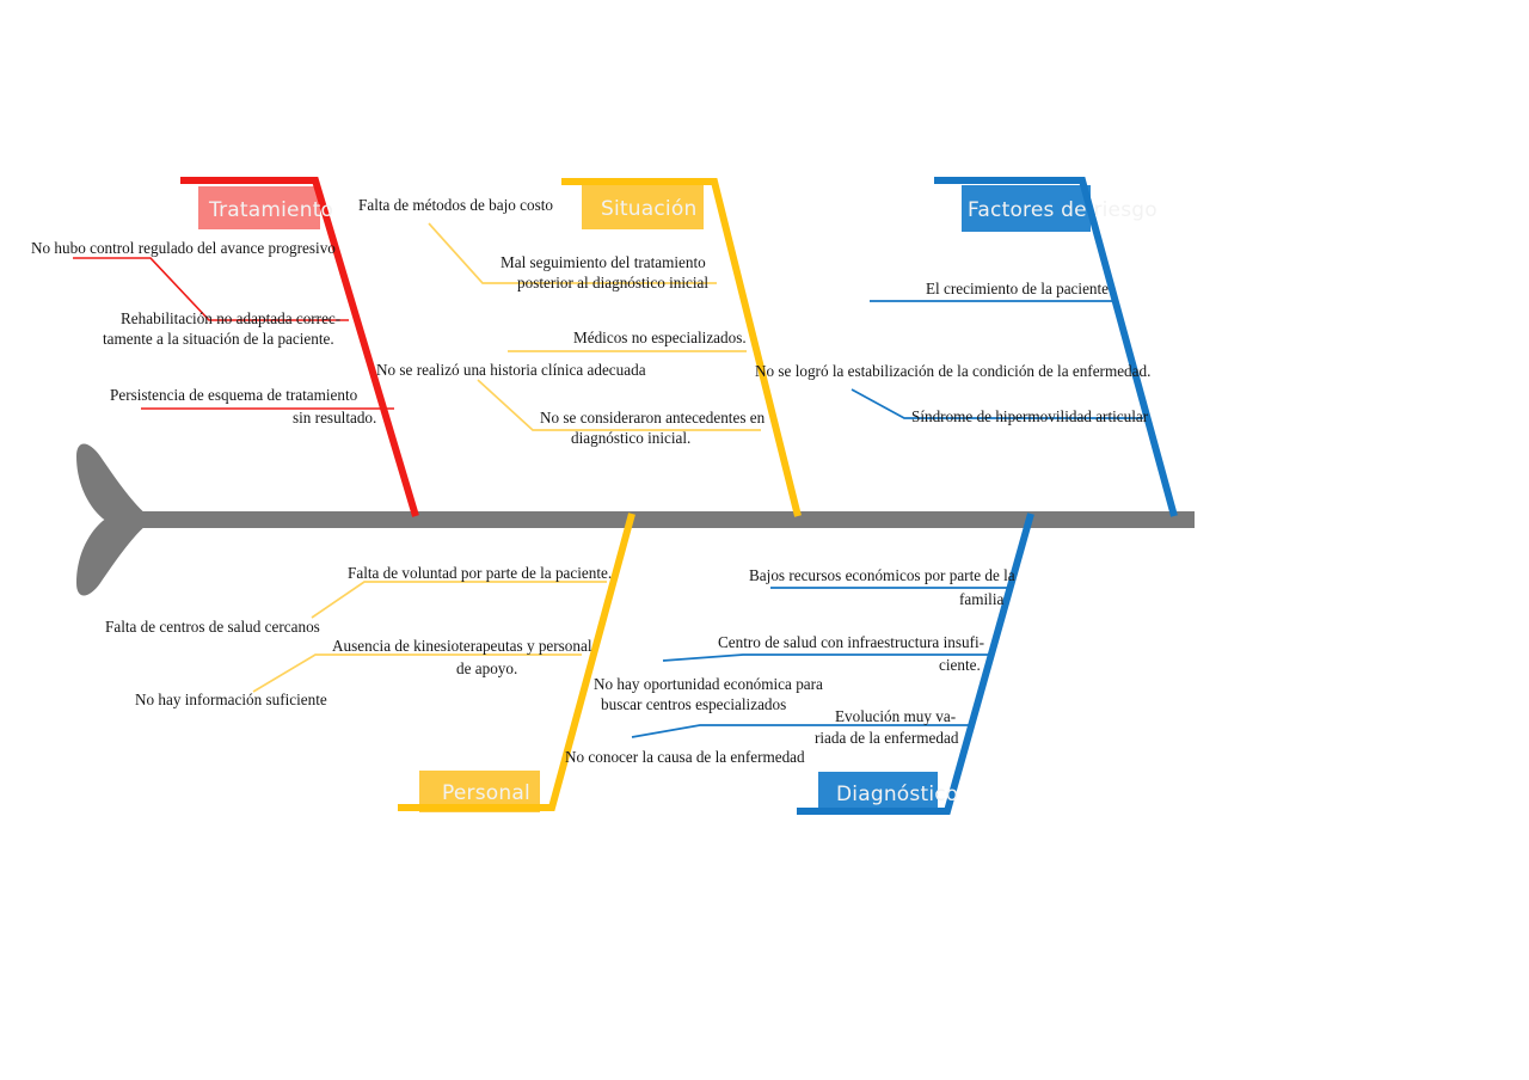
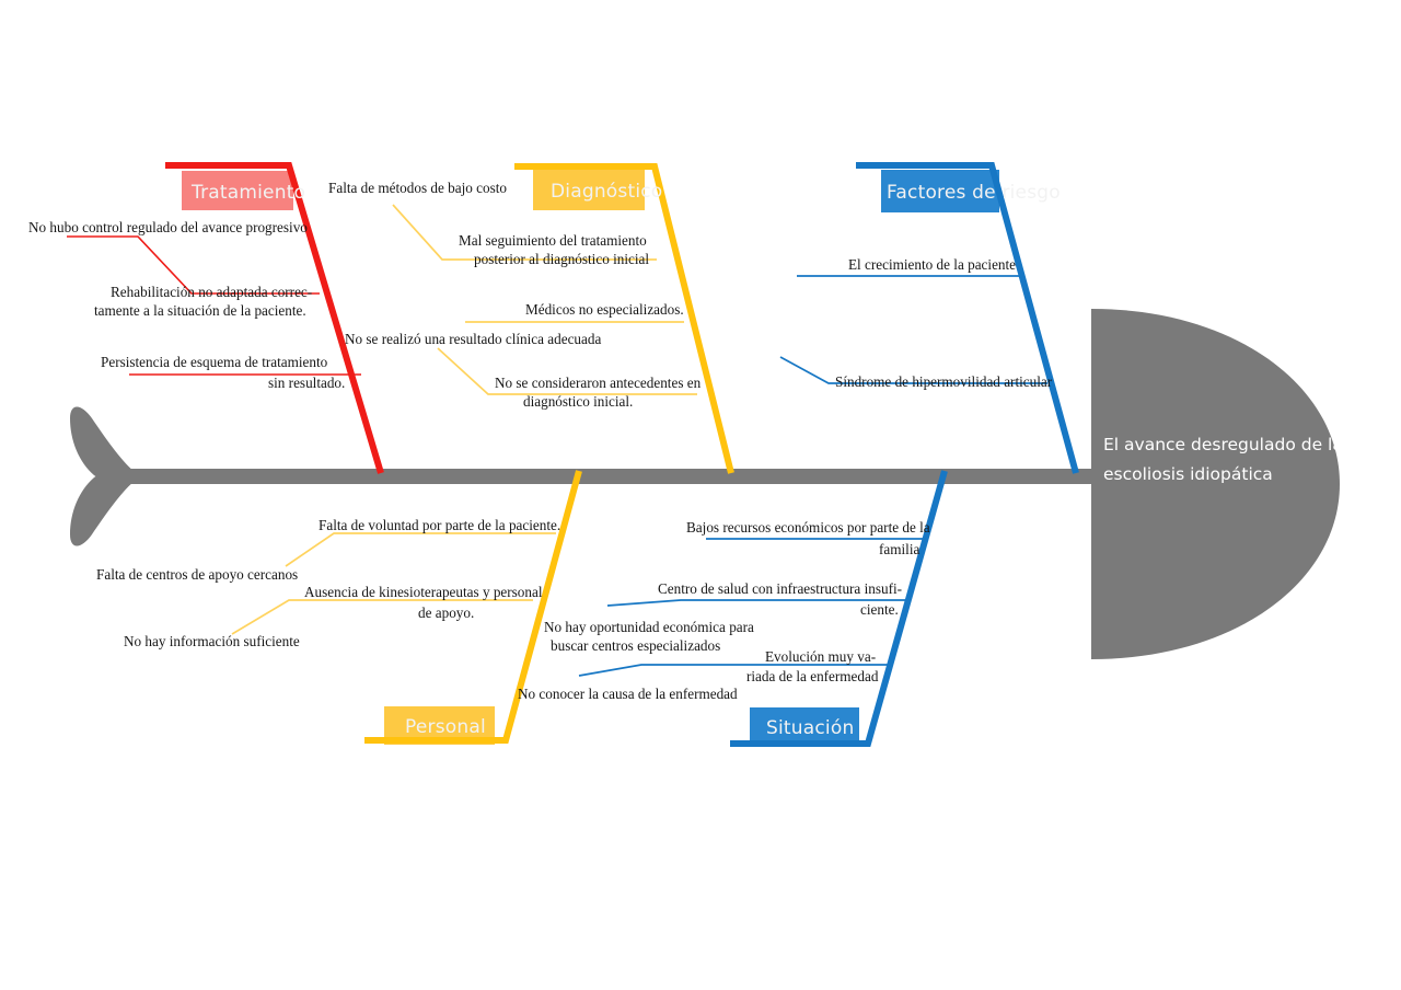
+ El avance desregulado de la
+ escoliosis idiopática
  Tratamiento
  No hubo control regulado del avance progresivo
  Rehabilitación no adaptada correc-
  tamente a la situación de la paciente.
  Persistencia de esquema de tratamiento
  sin resultado.
- Situación
+ Diagnóstico
  Falta de métodos de bajo costo
  Mal seguimiento del tratamiento
  posterior al diagnóstico inicial
  Médicos no especializados.
- No se realizó una historia clínica adecuada
+ No se realizó una resultado clínica adecuada
  No se consideraron antecedentes en
  diagnóstico inicial.
  Factores de riesgo
  El crecimiento de la paciente
- No se logró la estabilización de la condición de la enfermedad.
  Síndrome de hipermovilidad articular
  Personal
  Falta de voluntad por parte de la paciente.
- Falta de centros de salud cercanos
+ Falta de centros de apoyo cercanos
  Ausencia de kinesioterapeutas y personal
  de apoyo.
  No hay información suficiente
  No conocer la causa de la enfermedad
- Diagnóstico
+ Situación
  Bajos recursos económicos por parte de la
  familia
  Centro de salud con infraestructura insufi-
  ciente.
  No hay oportunidad económica para
  buscar centros especializados
  Evolución muy va-
  riada de la enfermedad
